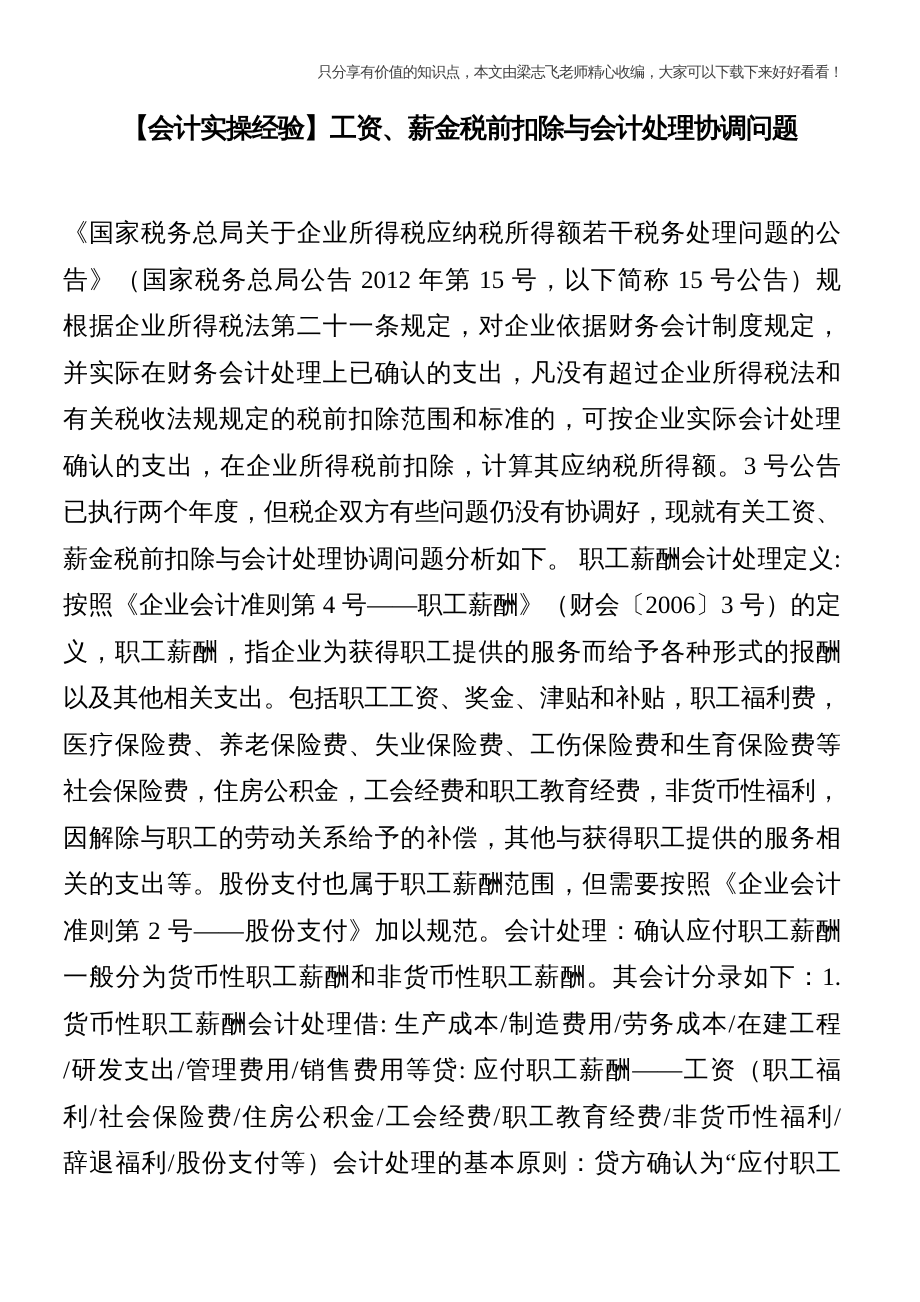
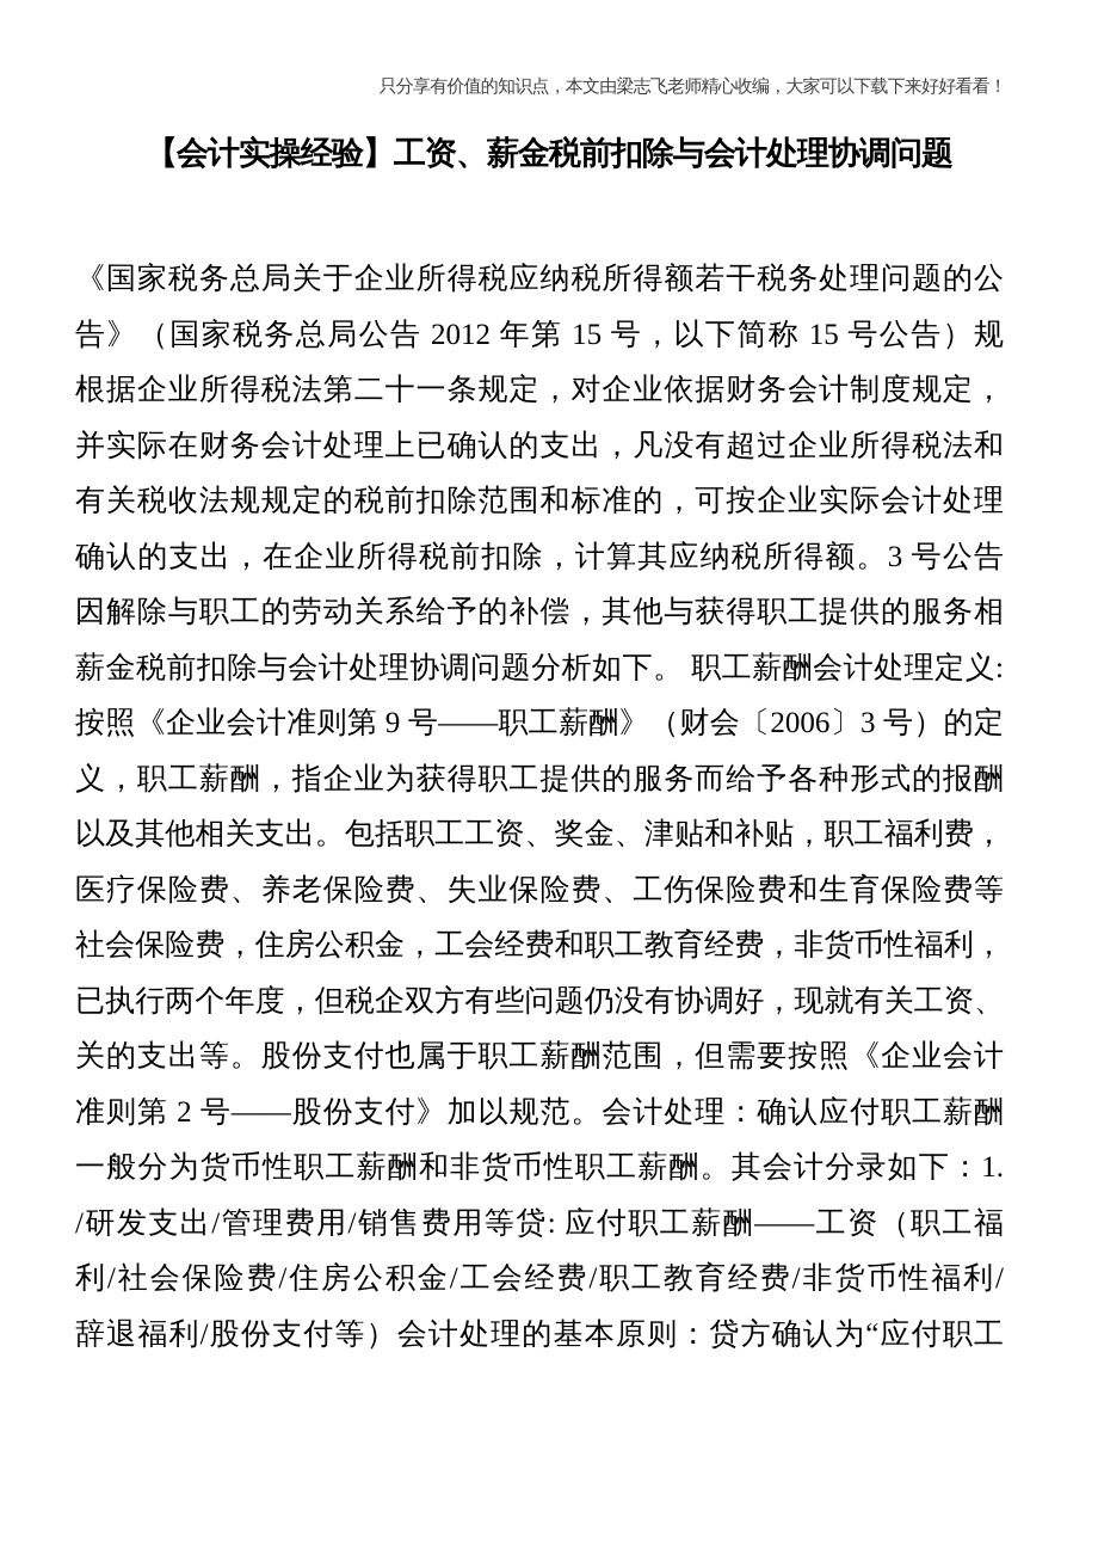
  只分享有价值的知识点，本文由梁志飞老师精心收编，大家可以下载下来好好看看！
  【会计实操经验】工资、薪金税前扣除与会计处理协调问题
  《国家税务总局关于企业所得税应纳税所得额若干税务处理问题的公
  告》（国家税务总局公告 2012 年第 15 号，以下简称 15 号公告）规
  根据企业所得税法第二十一条规定，对企业依据财务会计制度规定，
  并实际在财务会计处理上已确认的支出，凡没有超过企业所得税法和
  有关税收法规规定的税前扣除范围和标准的，可按企业实际会计处理
  确认的支出，在企业所得税前扣除，计算其应纳税所得额。3 号公告
- 已执行两个年度，但税企双方有些问题仍没有协调好，现就有关工资、
+ 因解除与职工的劳动关系给予的补偿，其他与获得职工提供的服务相
  薪金税前扣除与会计处理协调问题分析如下。 职工薪酬会计处理定义:
- 按照《企业会计准则第 4 号——职工薪酬》（财会〔2006〕3 号）的定
+ 按照《企业会计准则第 9 号——职工薪酬》（财会〔2006〕3 号）的定
  义，职工薪酬，指企业为获得职工提供的服务而给予各种形式的报酬
  以及其他相关支出。包括职工工资、奖金、津贴和补贴，职工福利费，
  医疗保险费、养老保险费、失业保险费、工伤保险费和生育保险费等
  社会保险费，住房公积金，工会经费和职工教育经费，非货币性福利，
- 因解除与职工的劳动关系给予的补偿，其他与获得职工提供的服务相
+ 已执行两个年度，但税企双方有些问题仍没有协调好，现就有关工资、
  关的支出等。股份支付也属于职工薪酬范围，但需要按照《企业会计
  准则第 2 号——股份支付》加以规范。会计处理：确认应付职工薪酬
  一般分为货币性职工薪酬和非货币性职工薪酬。其会计分录如下：1.
- 货币性职工薪酬会计处理借: 生产成本/制造费用/劳务成本/在建工程
  /研发支出/管理费用/销售费用等贷: 应付职工薪酬——工资（职工福
  利/社会保险费/住房公积金/工会经费/职工教育经费/非货币性福利/
  辞退福利/股份支付等）会计处理的基本原则：贷方确认为“应付职工
